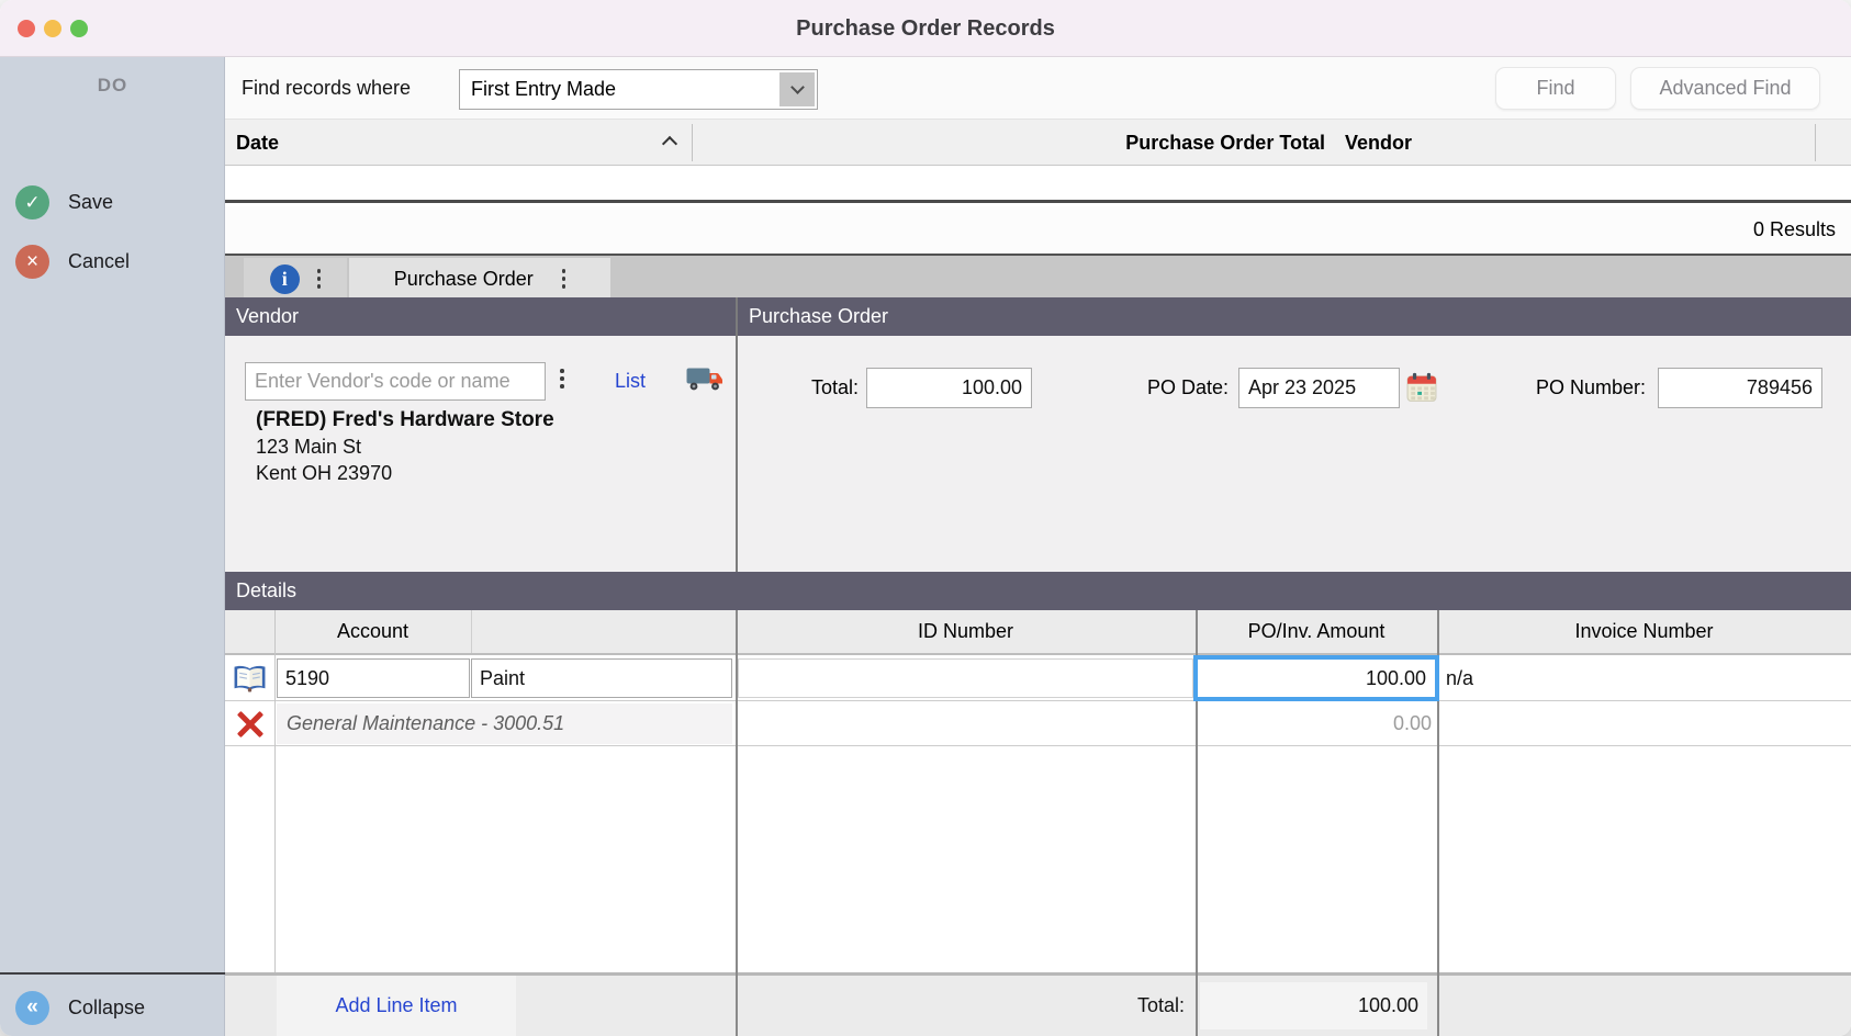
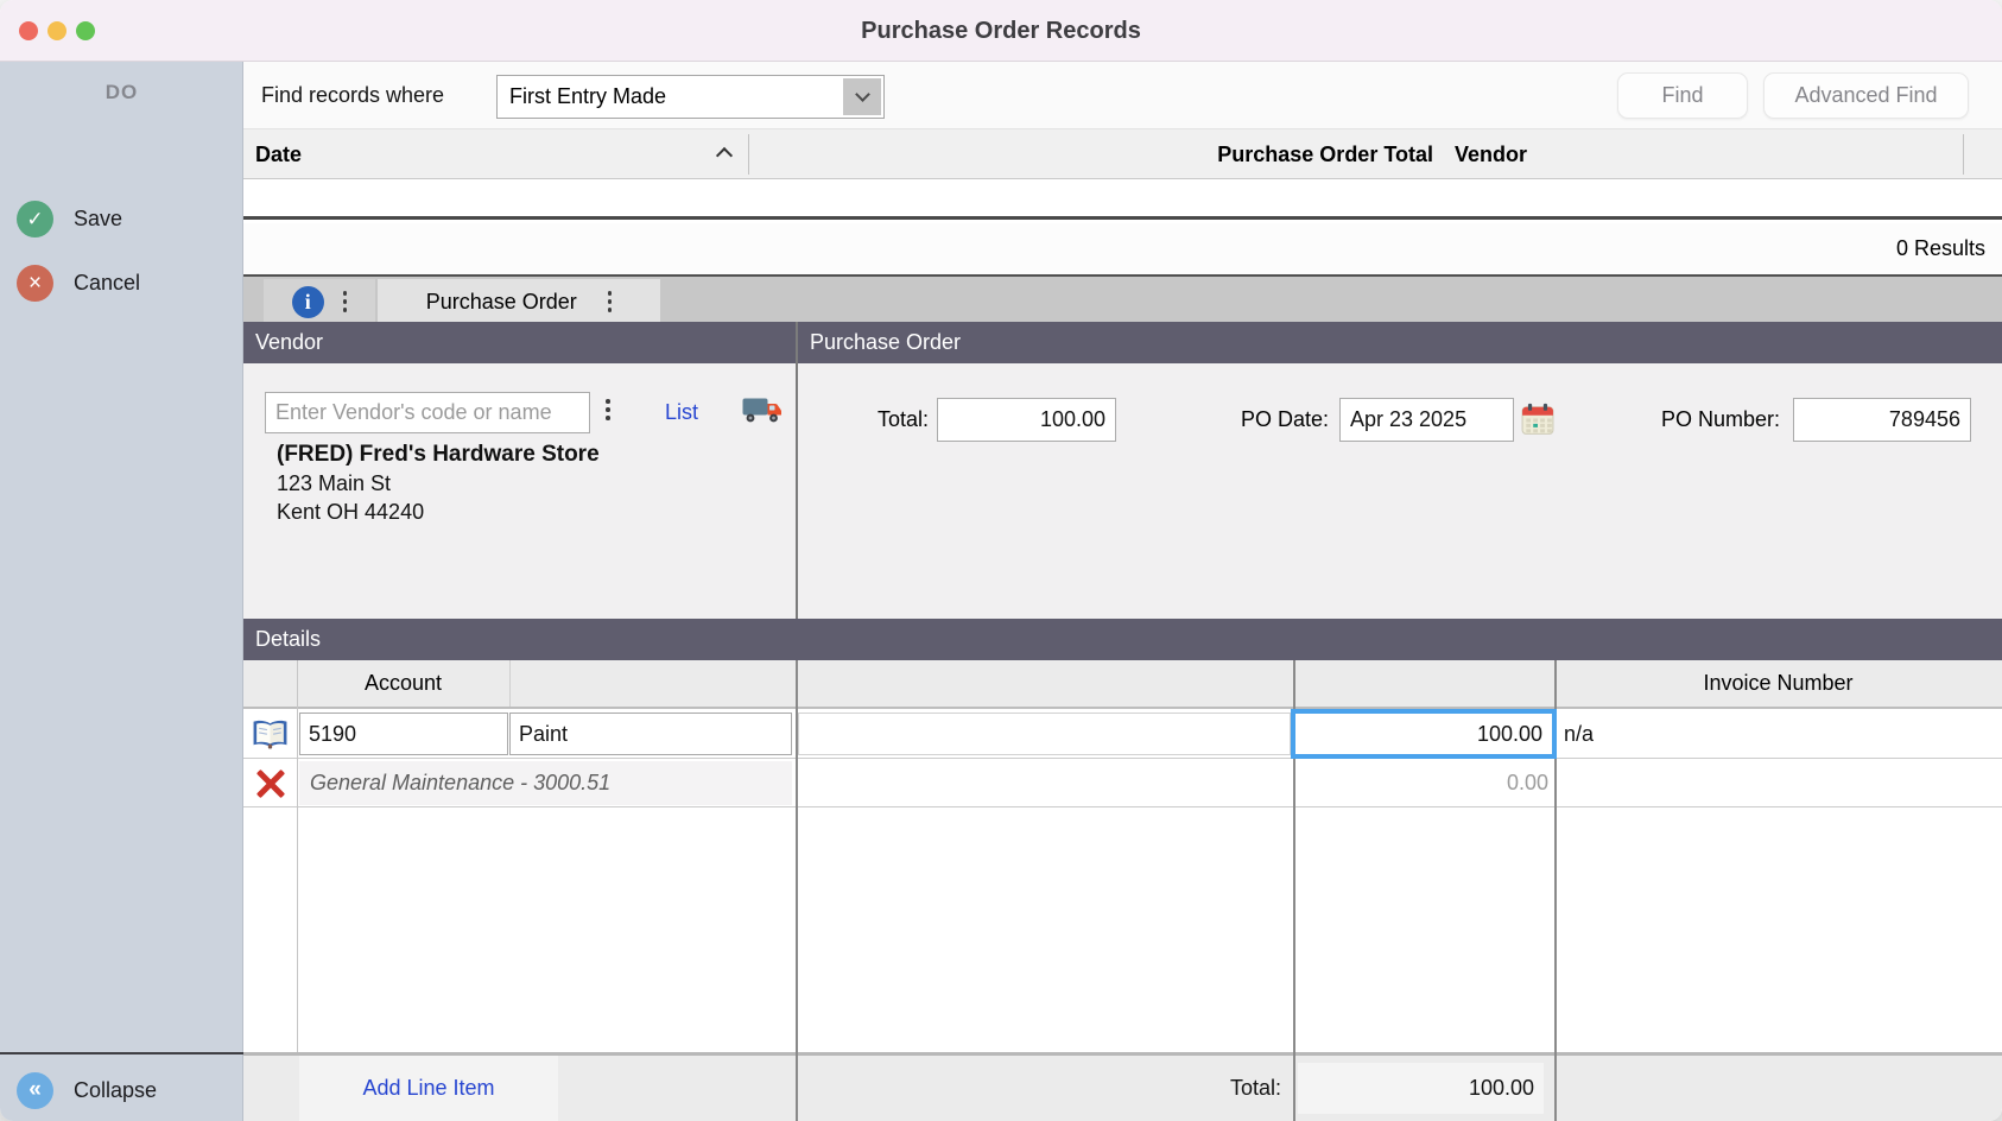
  Purchase Order Records
  DO
  ✓
  Save
  ×
  Cancel
  «
  Collapse
  Find records where
  First Entry Made
  Find
  Advanced Find
  Date
  Purchase Order Total
  Vendor
  0 Results
  i
  Purchase Order
  Vendor
  Enter Vendor's code or name
  List
  (FRED) Fred's Hardware Store
  123 Main St
- Kent OH 23970
+ Kent OH 44240
  Purchase Order
  Total:
  100.00
  PO Date:
  Apr 23 2025
  PO Number:
  789456
  Details
  Account
- ID Number
- PO/Inv. Amount
  Invoice Number
  5190
  Paint
  100.00
  n/a
  General Maintenance - 3000.51
  0.00
  Add Line Item
  Total:
  100.00
